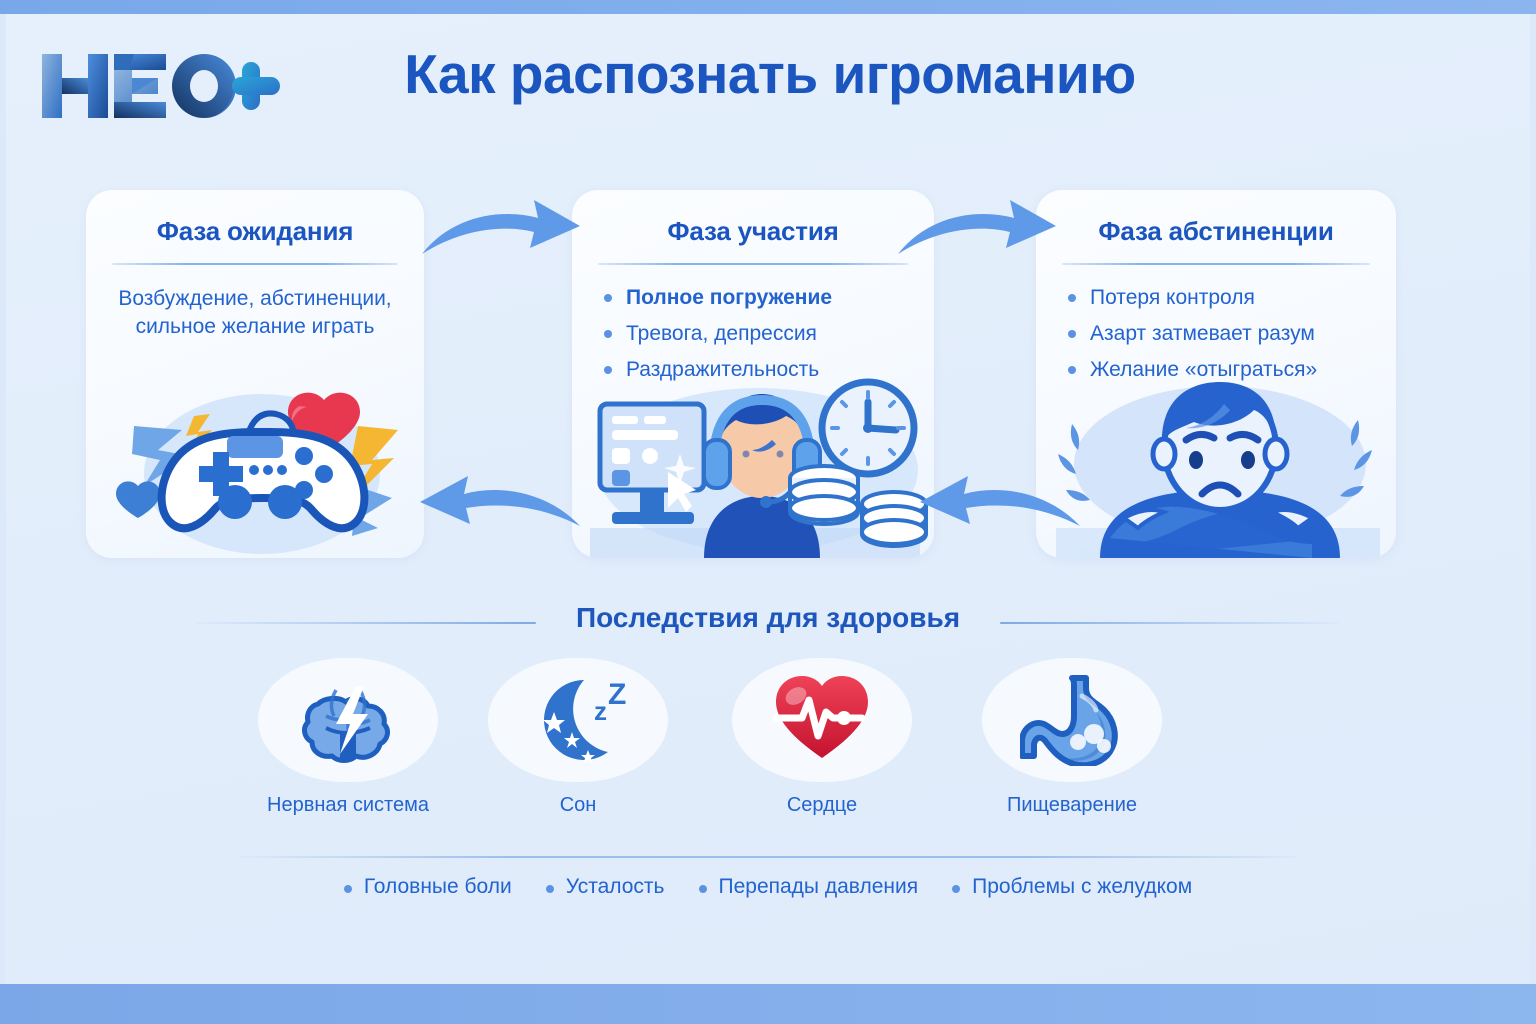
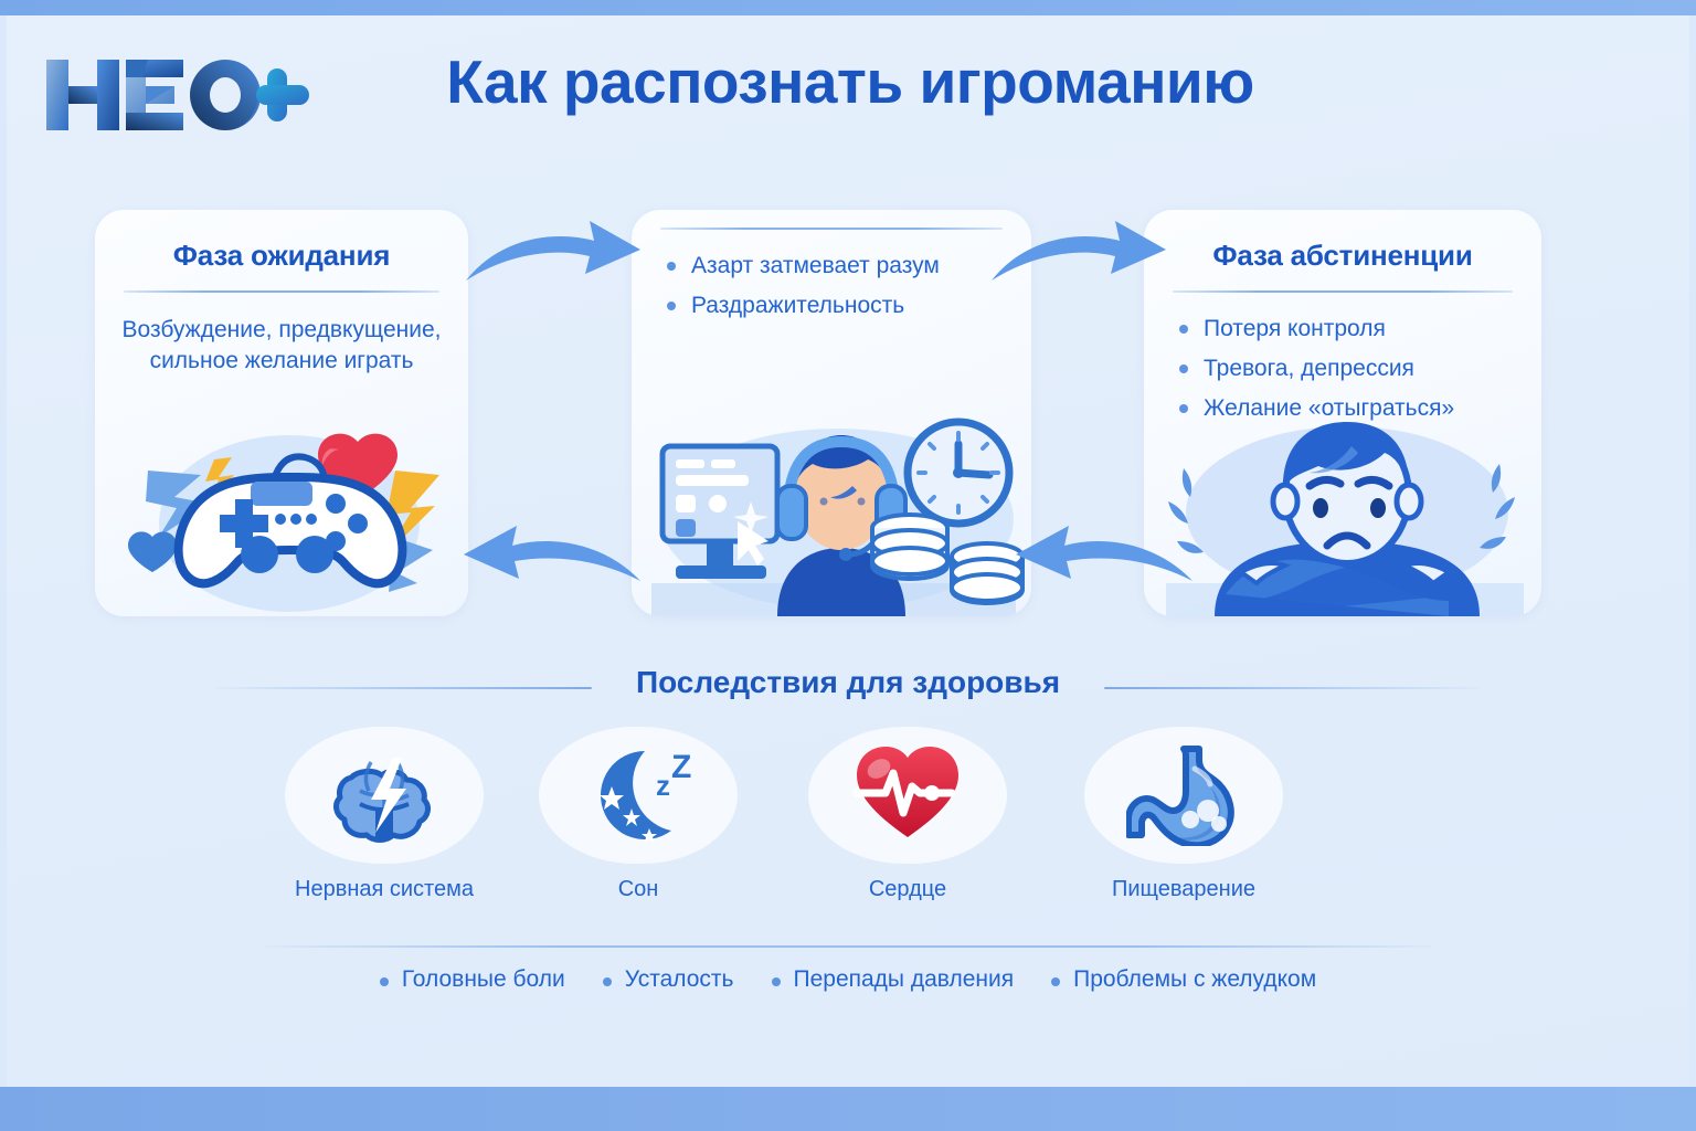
  Как распознать игроманию
  Фаза ожидания
- Возбуждение, абстиненции, сильное желание играть
+ Возбуждение, предвкущение, сильное желание играть
- Фаза участия
- Полное погружение
- Тревога, депрессия
+ Азарт затмевает разум
  Раздражительность
  Фаза абстиненции
  Потеря контроля
- Азарт затмевает разум
+ Тревога, депрессия
  Желание «отыграться»
  Последствия для здоровья
  Нервная система
  z
  Z
  Сон
  Сердце
  Пищеварение
  Головные боли
  Усталость
  Перепады давления
  Проблемы с желудком
